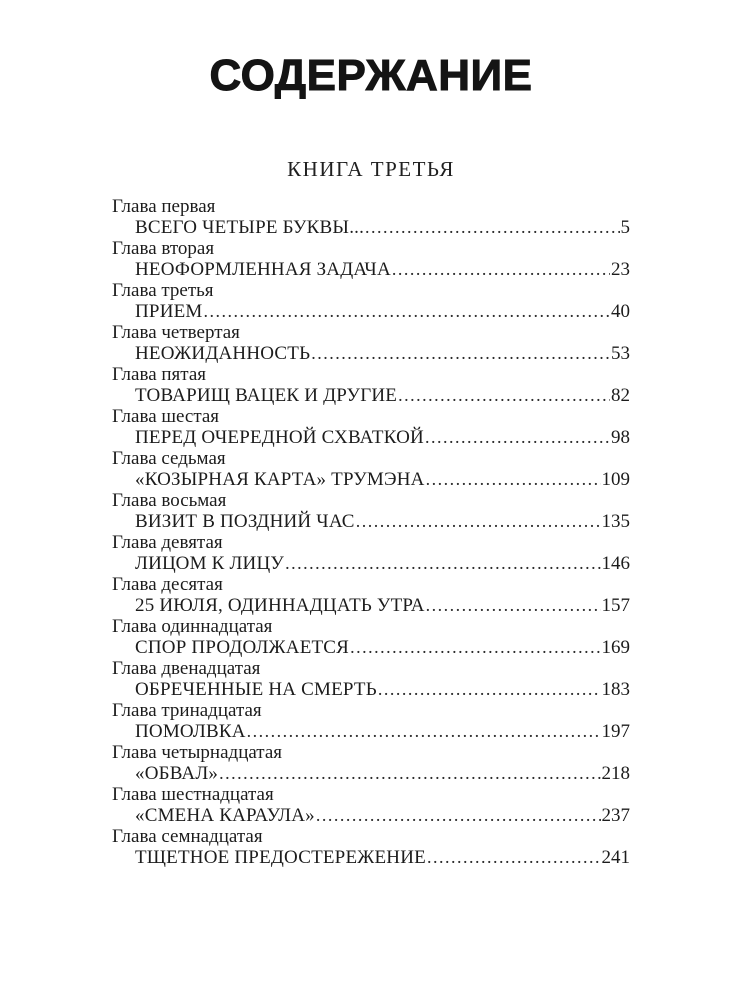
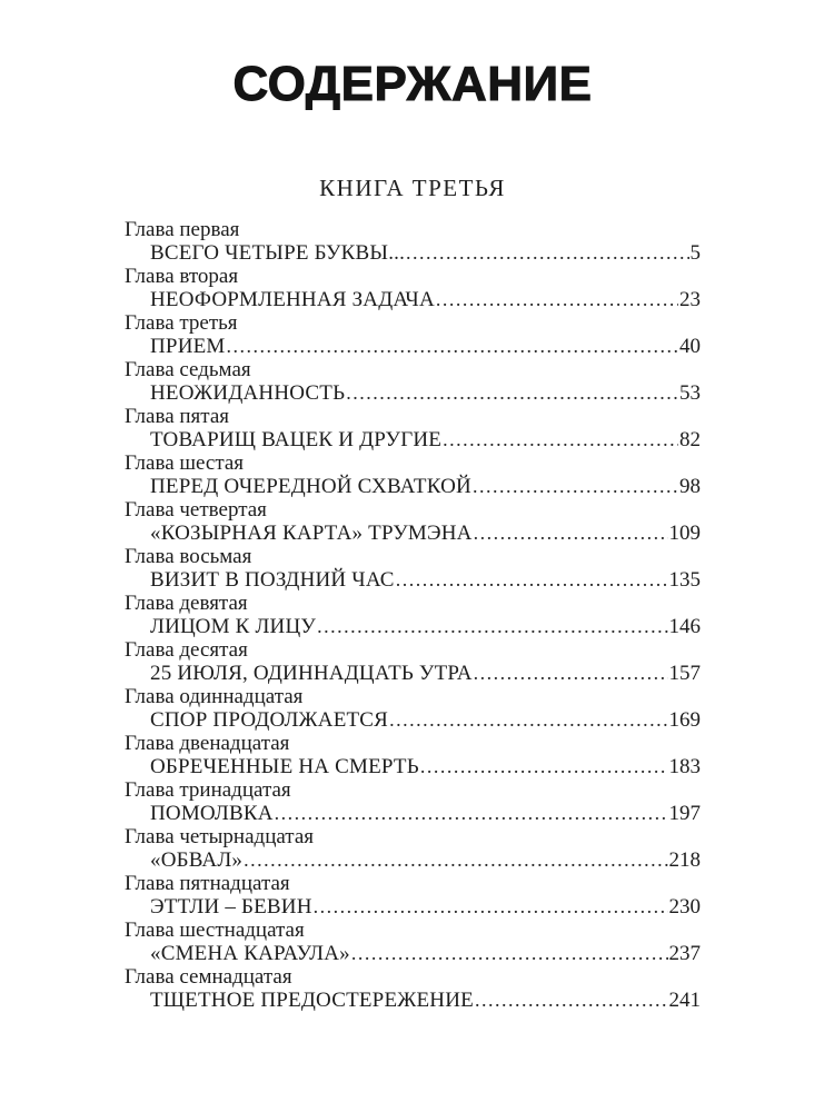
  СОДЕРЖАНИЕ
  КНИГА ТРЕТЬЯ
  Глава первая
  ВСЕГО ЧЕТЫРЕ БУКВЫ...
  5
  Глава вторая
  НЕОФОРМЛЕННАЯ ЗАДАЧА
  23
  Глава третья
  ПРИЕМ
  40
- Глава четвертая
+ Глава седьмая
  НЕОЖИДАННОСТЬ
  53
  Глава пятая
  ТОВАРИЩ ВАЦЕК И ДРУГИЕ
  82
  Глава шестая
  ПЕРЕД ОЧЕРЕДНОЙ СХВАТКОЙ
  98
- Глава седьмая
+ Глава четвертая
  «КОЗЫРНАЯ КАРТА» ТРУМЭНА
  109
  Глава восьмая
  ВИЗИТ В ПОЗДНИЙ ЧАС
  135
  Глава девятая
  ЛИЦОМ К ЛИЦУ
  146
  Глава десятая
  25 ИЮЛЯ, ОДИННАДЦАТЬ УТРА
  157
  Глава одиннадцатая
  СПОР ПРОДОЛЖАЕТСЯ
  169
  Глава двенадцатая
  ОБРЕЧЕННЫЕ НА СМЕРТЬ
  183
  Глава тринадцатая
  ПОМОЛВКА
  197
  Глава четырнадцатая
  «ОБВАЛ»
  218
+ Глава пятнадцатая
+ ЭТТЛИ – БЕВИН
+ 230
  Глава шестнадцатая
  «СМЕНА КАРАУЛА»
  237
  Глава семнадцатая
  ТЩЕТНОЕ ПРЕДОСТЕРЕЖЕНИЕ
  241
